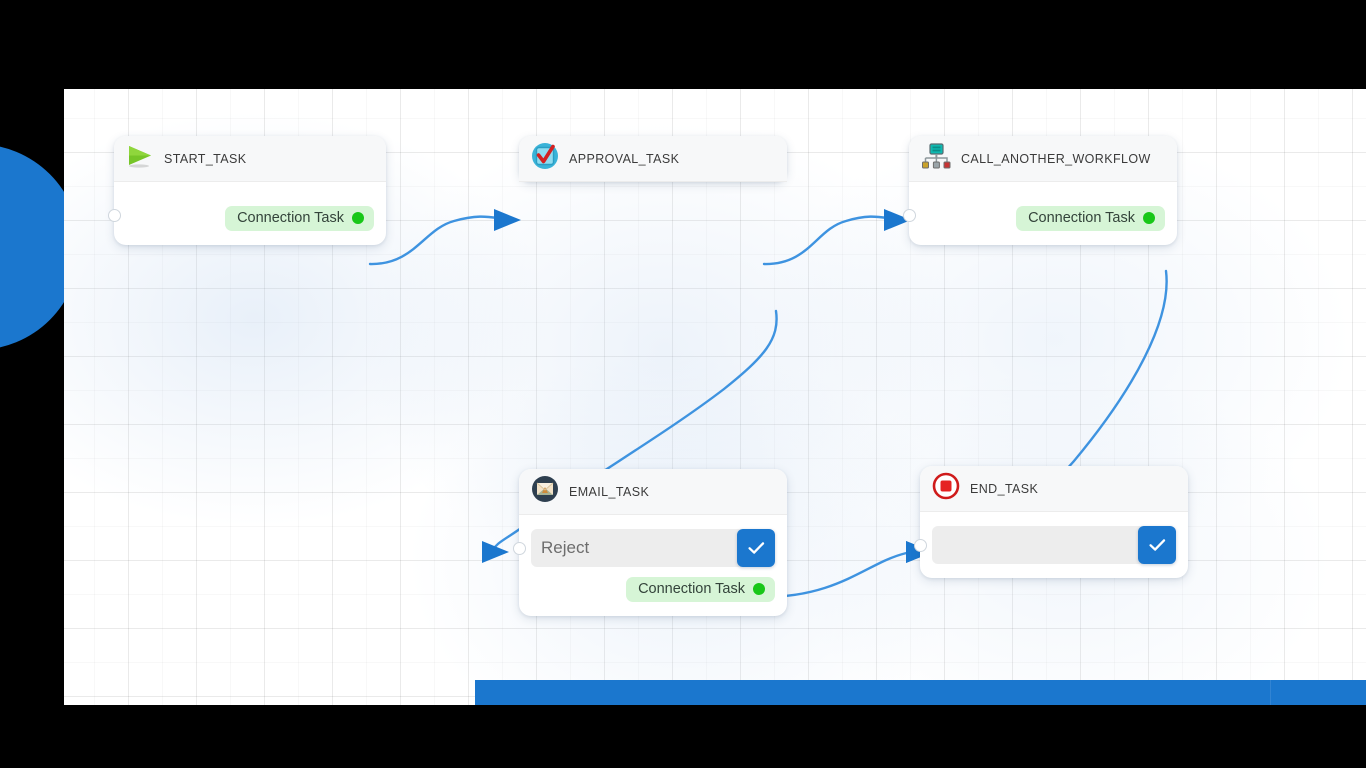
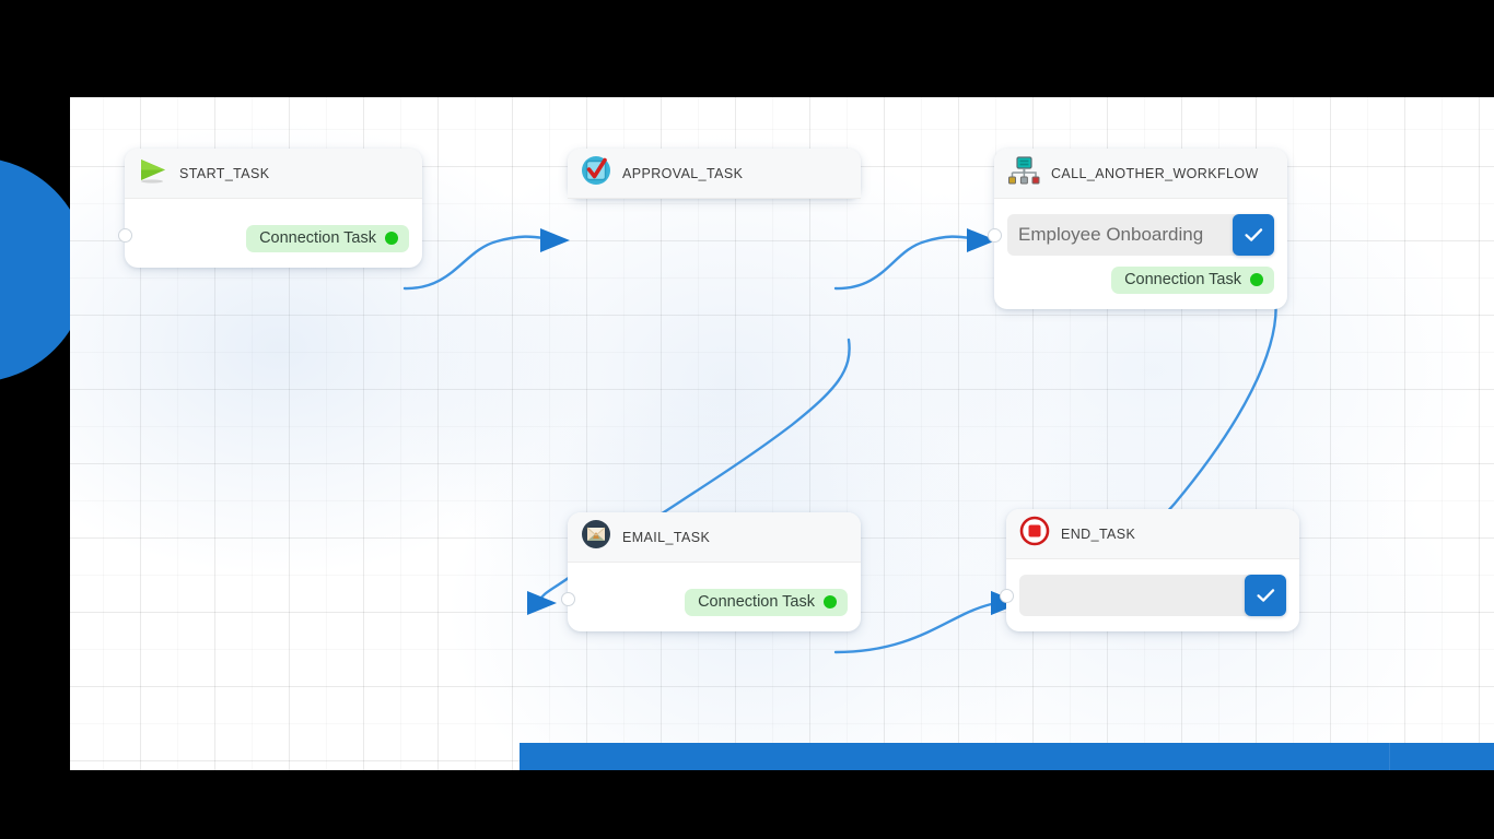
  START_TASK
  Connection Task
  APPROVAL_TASK
  CALL_ANOTHER_WORKFLOW
+ Employee Onboarding
  Connection Task
  EMAIL_TASK
- Reject
  Connection Task
  END_TASK
